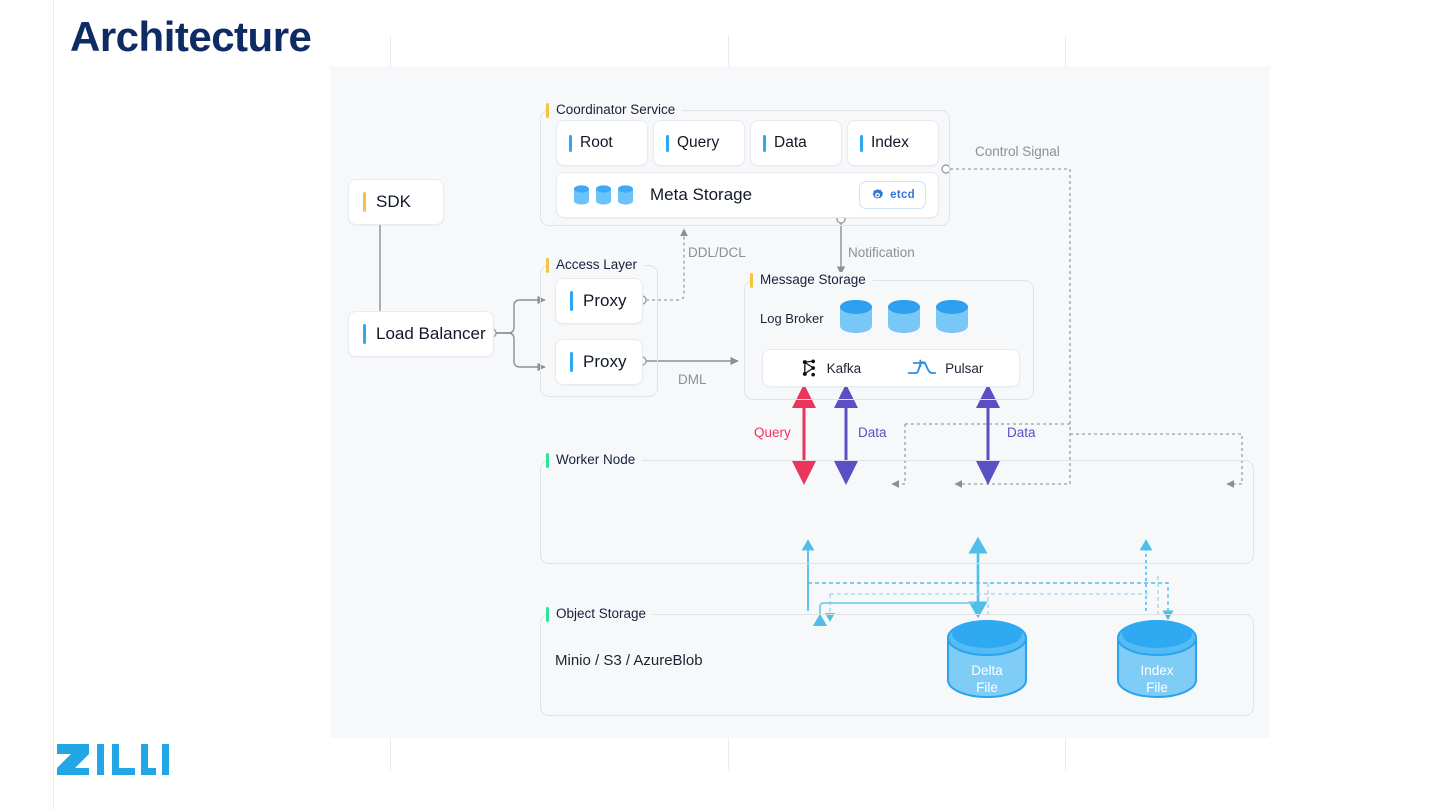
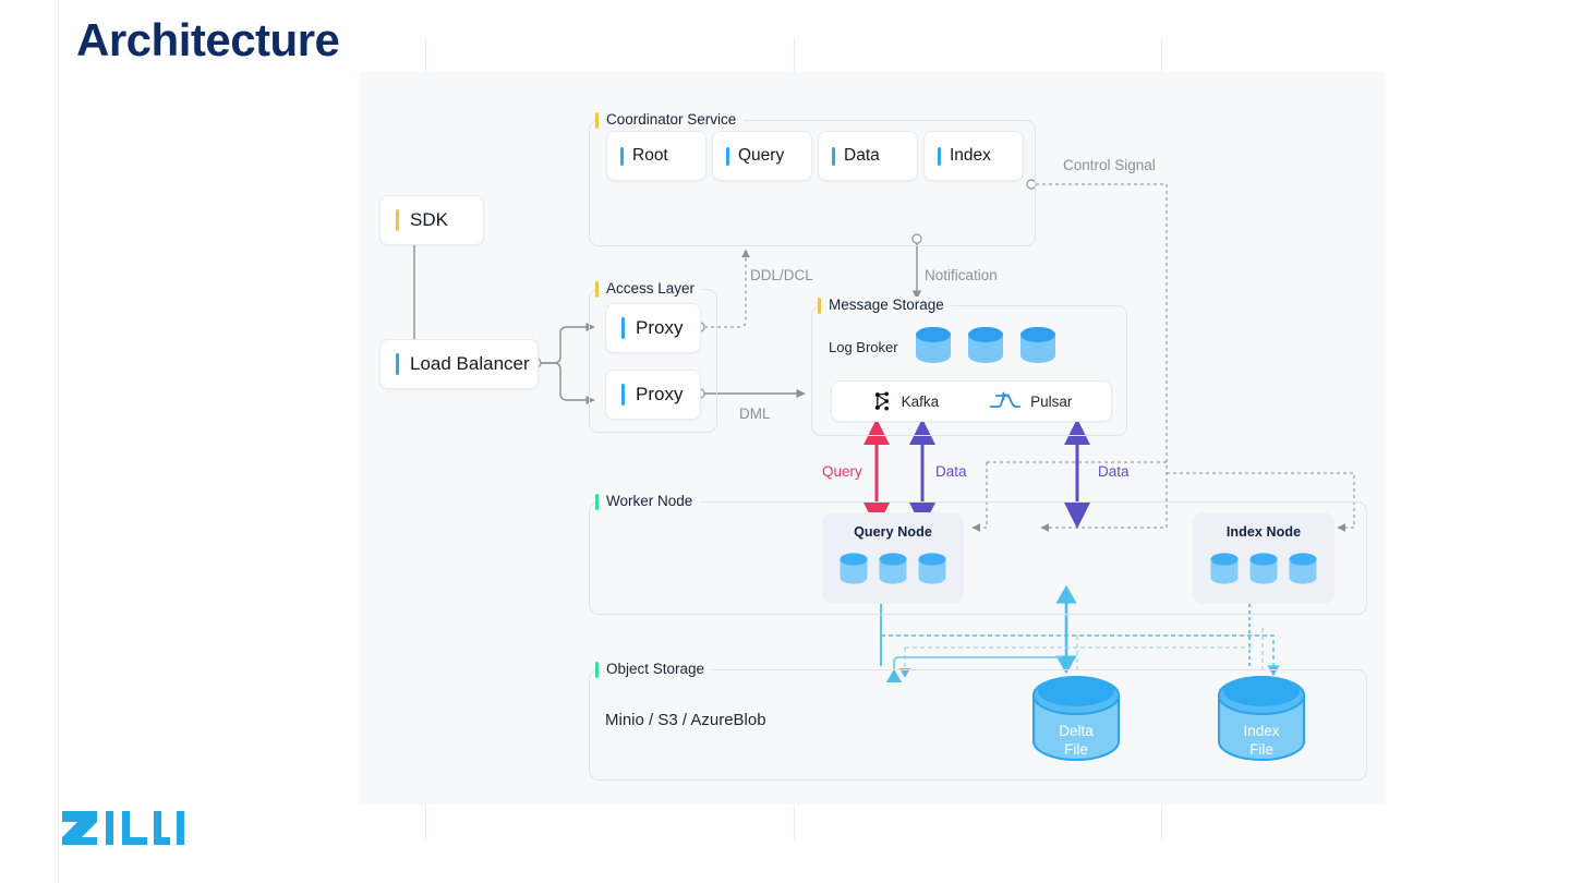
  Architecture
  Coordinator Service
  Root
  Query
  Data
  Index
- Meta Storage
- etcd
  SDK
  Load Balancer
  Access Layer
  Proxy
  Proxy
  Message Storage
  Log Broker
  Kafka
  Pulsar
  Worker Node
+ Query Node
+ Index Node
  Object Storage
  Minio / S3 / AzureBlob
  Delta
  File
  Index
  File
  Control Signal
  DDL/DCL
  Notification
  DML
  Query
  Data
  Data
